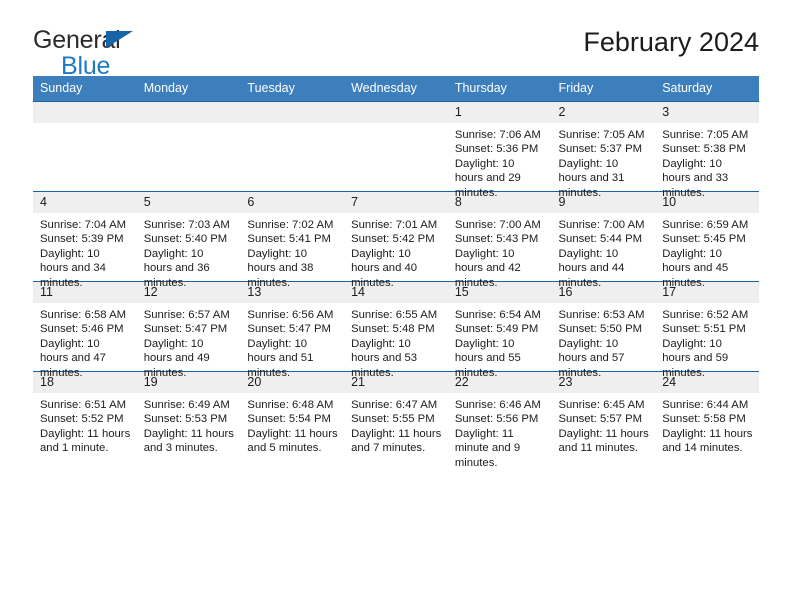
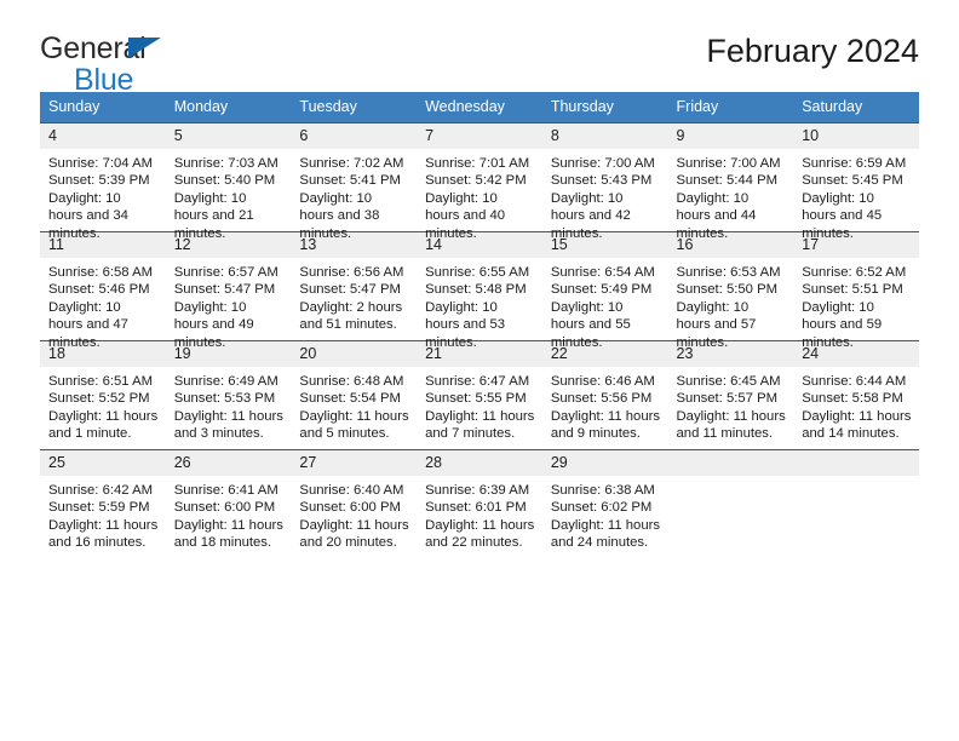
  General
  Blue
  February 2024
  Sunday	Monday	Tuesday	Wednesday	Thursday	Friday	Saturday
- 				1Sunrise: 7:06 AMSunset: 5:36 PMDaylight: 10 hours and 29 minutes.	2Sunrise: 7:05 AMSunset: 5:37 PMDaylight: 10 hours and 31 minutes.	3Sunrise: 7:05 AMSunset: 5:38 PMDaylight: 10 hours and 33 minutes.
- 4Sunrise: 7:04 AMSunset: 5:39 PMDaylight: 10 hours and 34 minutes.	5Sunrise: 7:03 AMSunset: 5:40 PMDaylight: 10 hours and 36 minutes.	6Sunrise: 7:02 AMSunset: 5:41 PMDaylight: 10 hours and 38 minutes.	7Sunrise: 7:01 AMSunset: 5:42 PMDaylight: 10 hours and 40 minutes.	8Sunrise: 7:00 AMSunset: 5:43 PMDaylight: 10 hours and 42 minutes.	9Sunrise: 7:00 AMSunset: 5:44 PMDaylight: 10 hours and 44 minutes.	10Sunrise: 6:59 AMSunset: 5:45 PMDaylight: 10 hours and 45 minutes.
+ 4Sunrise: 7:04 AMSunset: 5:39 PMDaylight: 10 hours and 34 minutes.	5Sunrise: 7:03 AMSunset: 5:40 PMDaylight: 10 hours and 21 minutes.	6Sunrise: 7:02 AMSunset: 5:41 PMDaylight: 10 hours and 38 minutes.	7Sunrise: 7:01 AMSunset: 5:42 PMDaylight: 10 hours and 40 minutes.	8Sunrise: 7:00 AMSunset: 5:43 PMDaylight: 10 hours and 42 minutes.	9Sunrise: 7:00 AMSunset: 5:44 PMDaylight: 10 hours and 44 minutes.	10Sunrise: 6:59 AMSunset: 5:45 PMDaylight: 10 hours and 45 minutes.
- 11Sunrise: 6:58 AMSunset: 5:46 PMDaylight: 10 hours and 47 minutes.	12Sunrise: 6:57 AMSunset: 5:47 PMDaylight: 10 hours and 49 minutes.	13Sunrise: 6:56 AMSunset: 5:47 PMDaylight: 10 hours and 51 minutes.	14Sunrise: 6:55 AMSunset: 5:48 PMDaylight: 10 hours and 53 minutes.	15Sunrise: 6:54 AMSunset: 5:49 PMDaylight: 10 hours and 55 minutes.	16Sunrise: 6:53 AMSunset: 5:50 PMDaylight: 10 hours and 57 minutes.	17Sunrise: 6:52 AMSunset: 5:51 PMDaylight: 10 hours and 59 minutes.
+ 11Sunrise: 6:58 AMSunset: 5:46 PMDaylight: 10 hours and 47 minutes.	12Sunrise: 6:57 AMSunset: 5:47 PMDaylight: 10 hours and 49 minutes.	13Sunrise: 6:56 AMSunset: 5:47 PMDaylight: 2 hours and 51 minutes.	14Sunrise: 6:55 AMSunset: 5:48 PMDaylight: 10 hours and 53 minutes.	15Sunrise: 6:54 AMSunset: 5:49 PMDaylight: 10 hours and 55 minutes.	16Sunrise: 6:53 AMSunset: 5:50 PMDaylight: 10 hours and 57 minutes.	17Sunrise: 6:52 AMSunset: 5:51 PMDaylight: 10 hours and 59 minutes.
- 18Sunrise: 6:51 AMSunset: 5:52 PMDaylight: 11 hours and 1 minute.	19Sunrise: 6:49 AMSunset: 5:53 PMDaylight: 11 hours and 3 minutes.	20Sunrise: 6:48 AMSunset: 5:54 PMDaylight: 11 hours and 5 minutes.	21Sunrise: 6:47 AMSunset: 5:55 PMDaylight: 11 hours and 7 minutes.	22Sunrise: 6:46 AMSunset: 5:56 PMDaylight: 11 minute and 9 minutes.	23Sunrise: 6:45 AMSunset: 5:57 PMDaylight: 11 hours and 11 minutes.	24Sunrise: 6:44 AMSunset: 5:58 PMDaylight: 11 hours and 14 minutes.
+ 18Sunrise: 6:51 AMSunset: 5:52 PMDaylight: 11 hours and 1 minute.	19Sunrise: 6:49 AMSunset: 5:53 PMDaylight: 11 hours and 3 minutes.	20Sunrise: 6:48 AMSunset: 5:54 PMDaylight: 11 hours and 5 minutes.	21Sunrise: 6:47 AMSunset: 5:55 PMDaylight: 11 hours and 7 minutes.	22Sunrise: 6:46 AMSunset: 5:56 PMDaylight: 11 hours and 9 minutes.	23Sunrise: 6:45 AMSunset: 5:57 PMDaylight: 11 hours and 11 minutes.	24Sunrise: 6:44 AMSunset: 5:58 PMDaylight: 11 hours and 14 minutes.
+ 25Sunrise: 6:42 AMSunset: 5:59 PMDaylight: 11 hours and 16 minutes.	26Sunrise: 6:41 AMSunset: 6:00 PMDaylight: 11 hours and 18 minutes.	27Sunrise: 6:40 AMSunset: 6:00 PMDaylight: 11 hours and 20 minutes.	28Sunrise: 6:39 AMSunset: 6:01 PMDaylight: 11 hours and 22 minutes.	29Sunrise: 6:38 AMSunset: 6:02 PMDaylight: 11 hours and 24 minutes.
